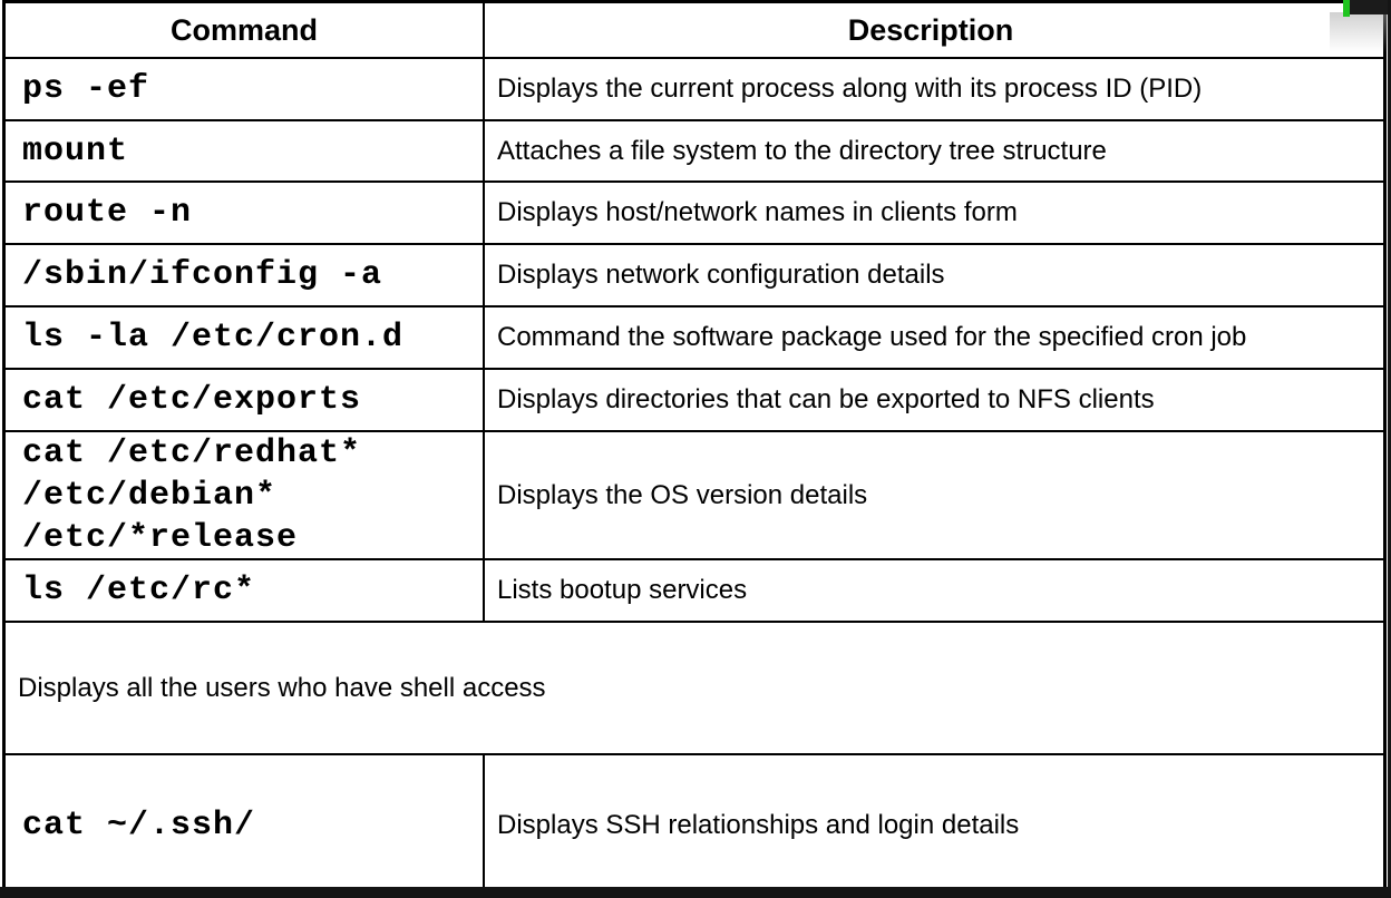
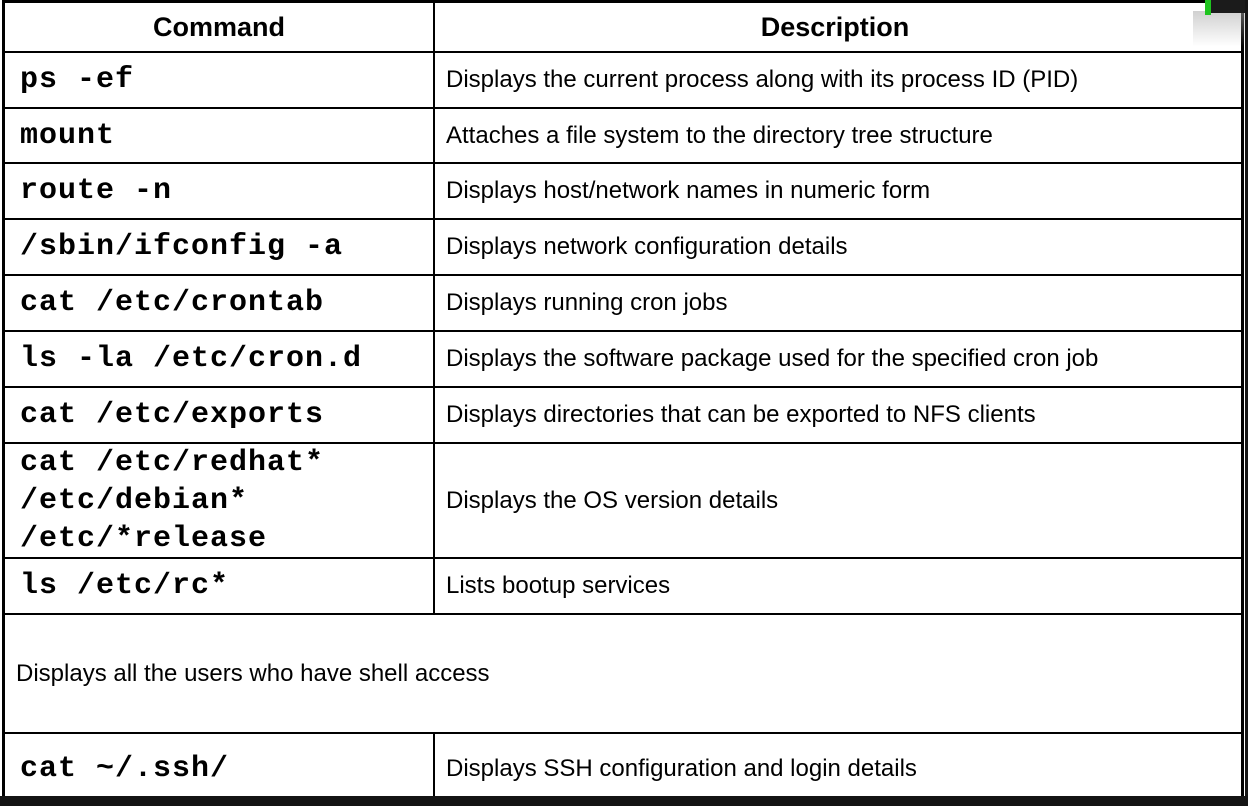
  Command
  Description
  ps -ef
  Displays the current process along with its process ID (PID)
  mount
  Attaches a file system to the directory tree structure
  route -n
- Displays host/network names in clients form
+ Displays host/network names in numeric form
  /sbin/ifconfig -a
  Displays network configuration details
+ cat /etc/crontab
+ Displays running cron jobs
  ls -la /etc/cron.d
- Command the software package used for the specified cron job
+ Displays the software package used for the specified cron job
  cat /etc/exports
  Displays directories that can be exported to NFS clients
  cat /etc/redhat*
  /etc/debian*
  /etc/*release
  Displays the OS version details
  ls /etc/rc*
  Lists bootup services
  Displays all the users who have shell access
  cat ~/.ssh/
- Displays SSH relationships and login details
+ Displays SSH configuration and login details
